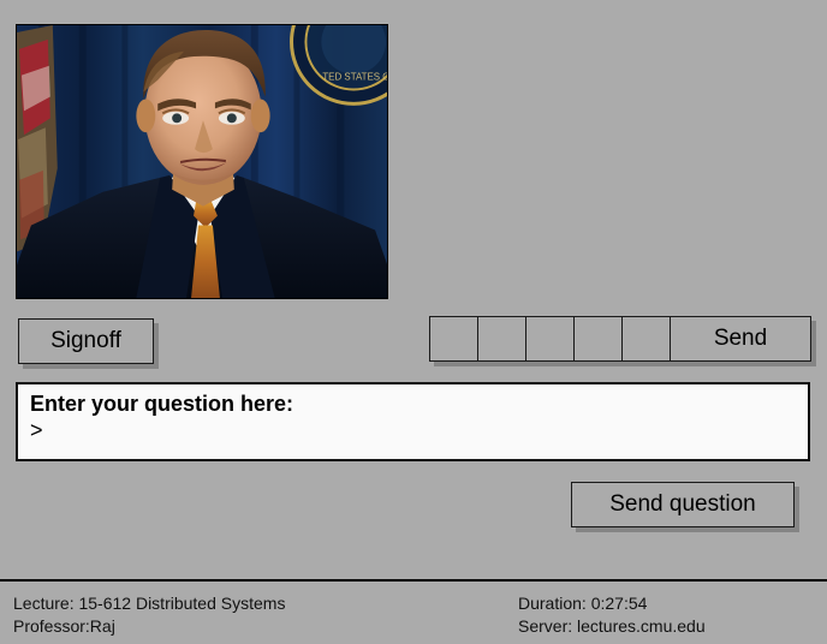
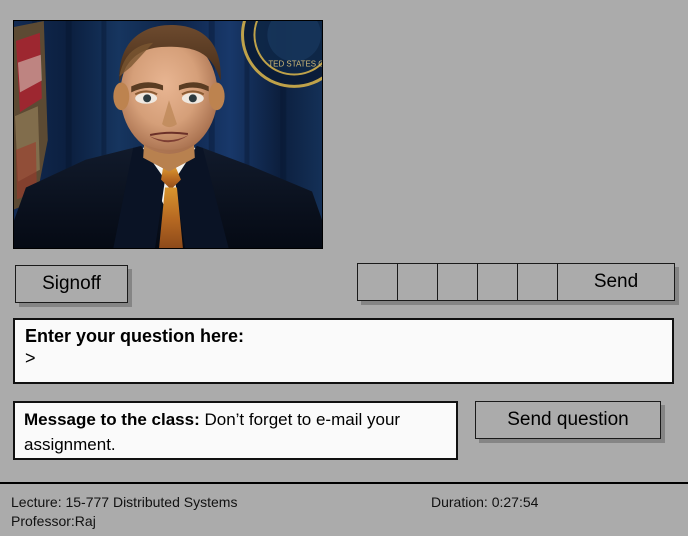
  TED STATES O
  Signoff
  Send
  Enter your question here:
  >
+ Message to the class: Don’t forget to e-mail your assignment.
  Send question
- Lecture: 15-612 Distributed Systems
+ Lecture: 15-777 Distributed Systems
  Professor:Raj
  Duration: 0:27:54
- Server: lectures.cmu.edu
